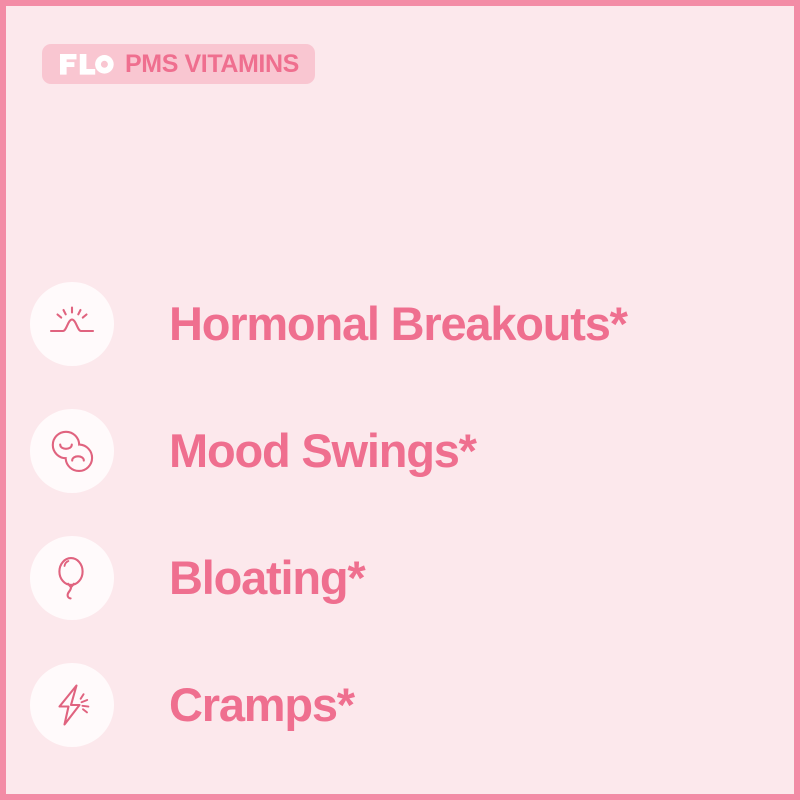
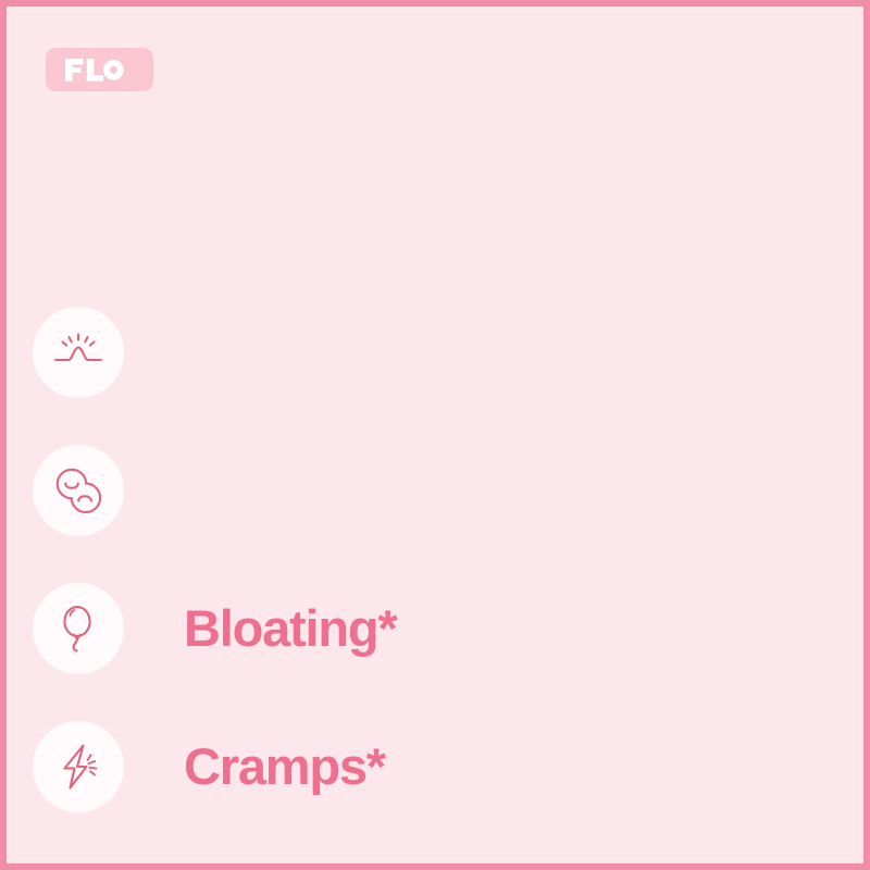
- PMS VITAMINS
- Hormonal Breakouts*
- Mood Swings*
  Bloating*
  Cramps*
